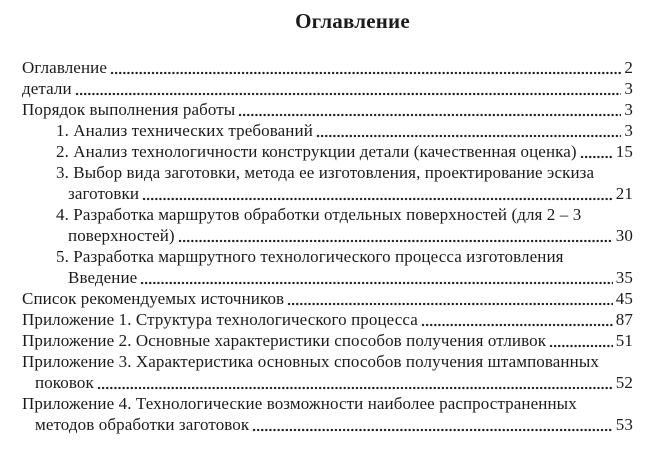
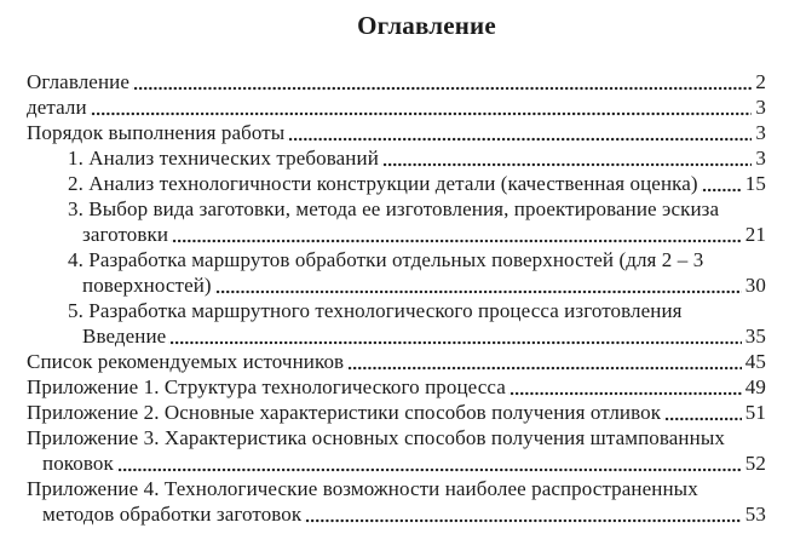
  Оглавление
  Оглавление
  2
  детали
  3
  Порядок выполнения работы
  3
  1. Анализ технических требований
  3
  2. Анализ технологичности конструкции детали (качественная оценка)
  15
  3. Выбор вида заготовки, метода ее изготовления, проектирование эскиза
  заготовки
  21
  4. Разработка маршрутов обработки отдельных поверхностей (для 2 – 3
  поверхностей)
  30
  5. Разработка маршрутного технологического процесса изготовления
  Введение
  35
  Список рекомендуемых источников
  45
  Приложение 1. Структура технологического процесса
- 87
+ 49
  Приложение 2. Основные характеристики способов получения отливок
  51
  Приложение 3. Характеристика основных способов получения штампованных
  поковок
  52
  Приложение 4. Технологические возможности наиболее распространенных
  методов обработки заготовок
  53
